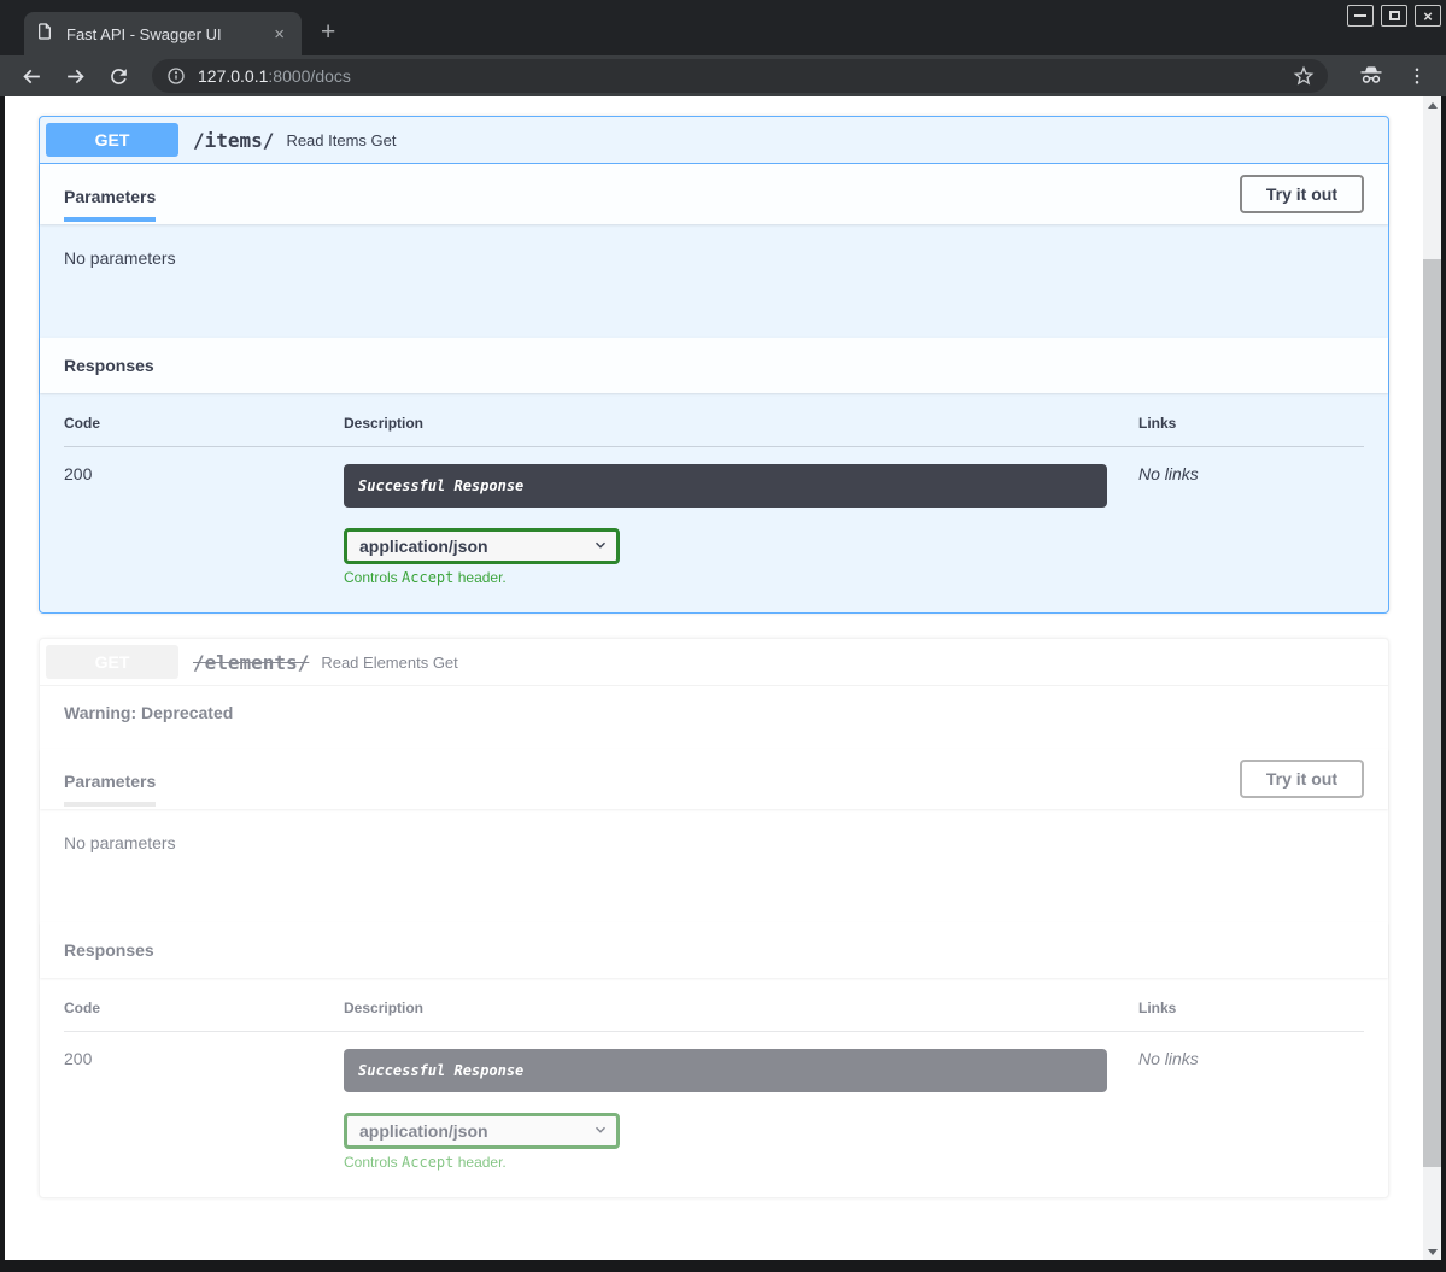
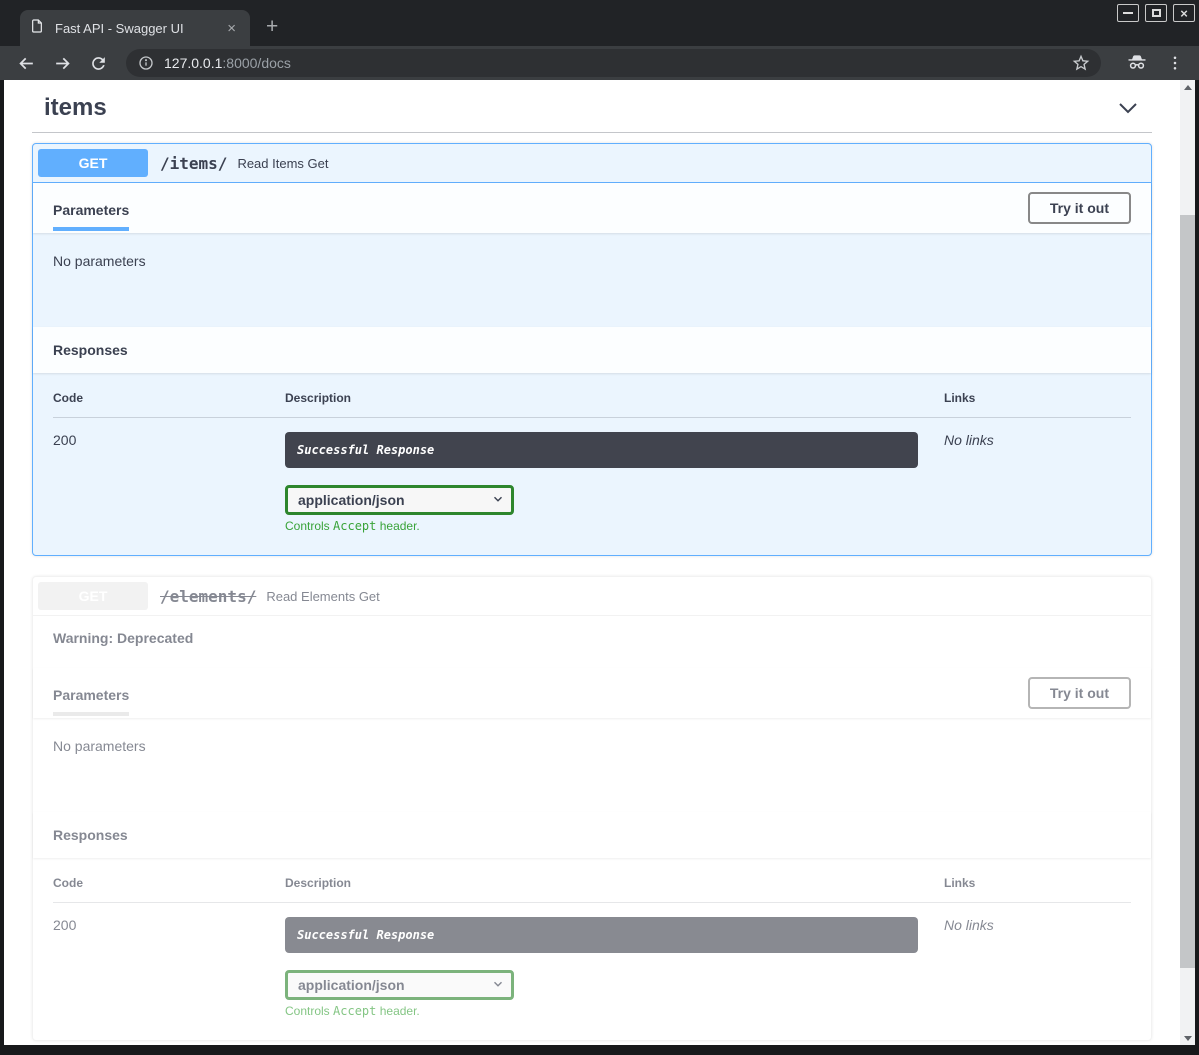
  Fast API - Swagger UI
  ×
  +
  ×
  127.0.0.1:8000/docs
+ items
  GET
  /items/
  Read Items Get
  Parameters
  Try it out
  No parameters
  Responses
  Code
  Description
  Links
  200
  Successful Response
  application/json
  Controls Accept header.
  No links
  /elements/
  Read Elements Get
  Warning: Deprecated
  Parameters
  Try it out
  No parameters
  Responses
  Code
  Description
  Links
  200
  Successful Response
  application/json
  Controls Accept header.
  No links
